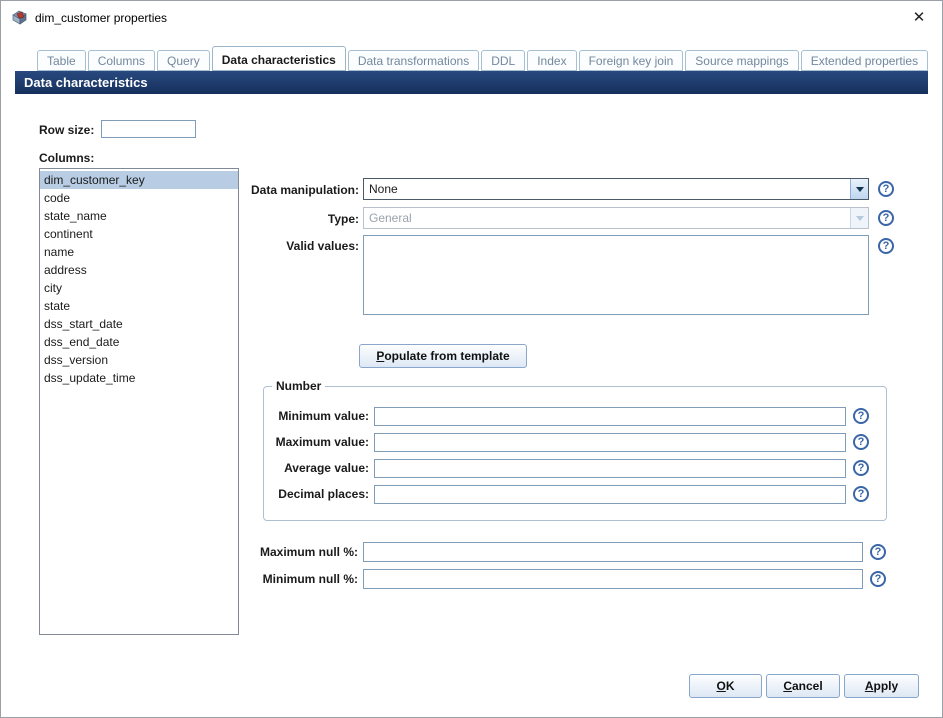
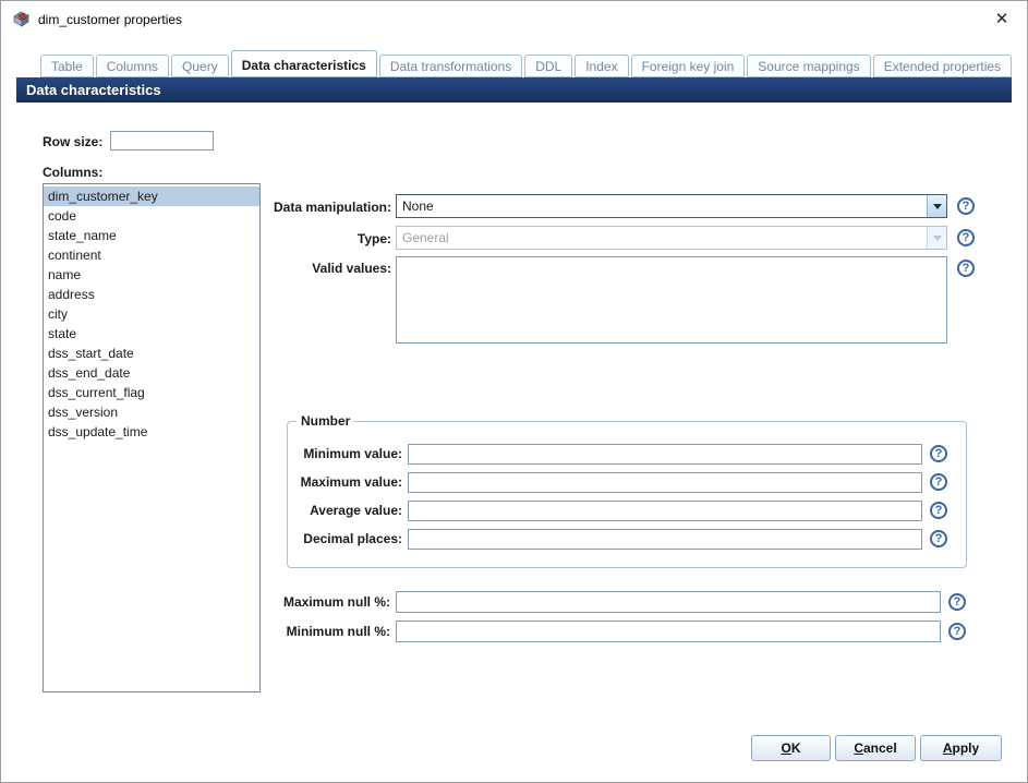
  dim_customer properties
  ✕
  Table
  Columns
  Query
  Data characteristics
  Data transformations
  DDL
  Index
  Foreign key join
  Source mappings
  Extended properties
  Data characteristics
  Row size:
  Columns:
  dim_customer_key
  code
  state_name
  continent
  name
  address
  city
  state
  dss_start_date
  dss_end_date
+ dss_current_flag
  dss_version
  dss_update_time
  Data manipulation:
  None
  ?
  Type:
  General
  ?
  Valid values:
  ?
- Populate from template
  Number
  Minimum value:
  ?
  Maximum value:
  ?
  Average value:
  ?
  Decimal places:
  ?
  Maximum null %:
  ?
  Minimum null %:
  ?
  OK
  Cancel
  Apply
